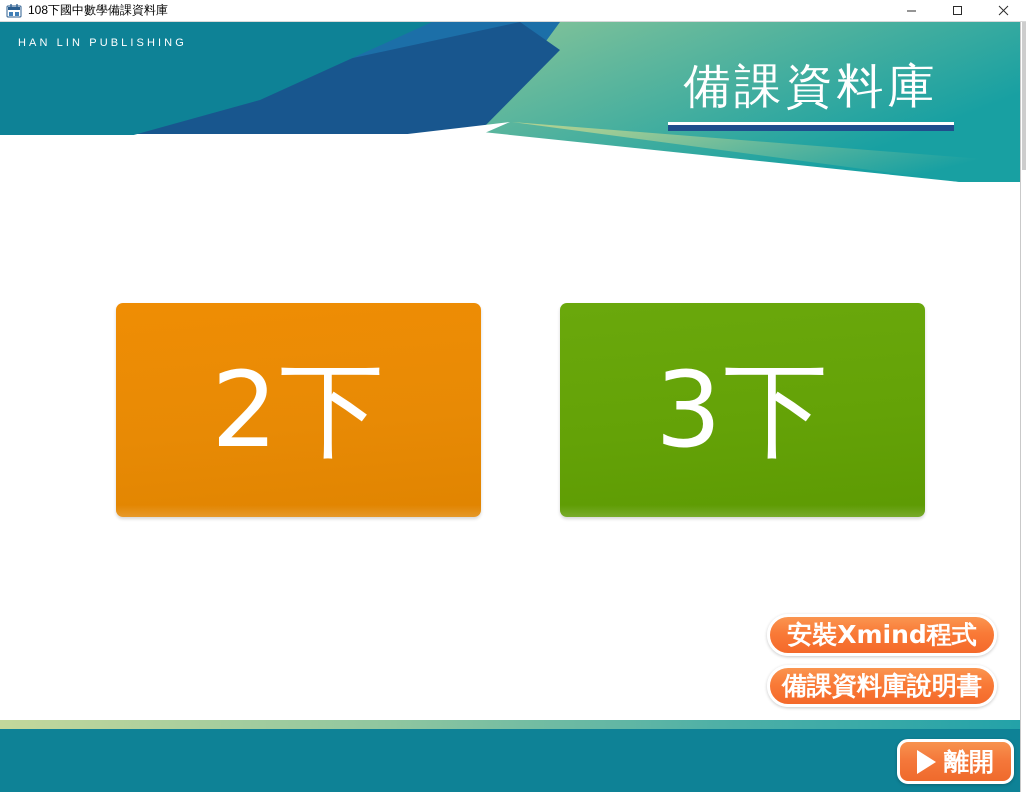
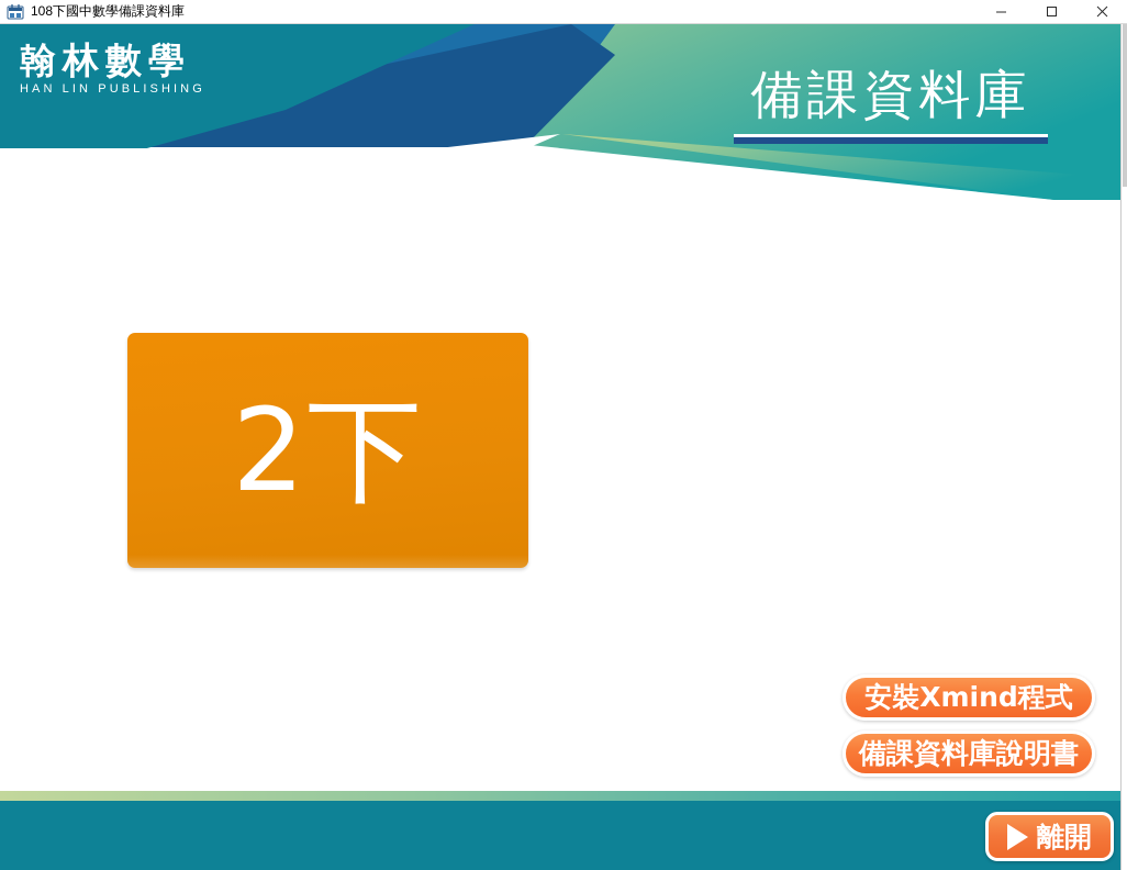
  108下國中數學備課資料庫
+ 翰林數學
  HAN LIN PUBLISHING
  備課資料庫
  2下
- 3下
  安裝Xmind程式
  備課資料庫說明書
  離開
